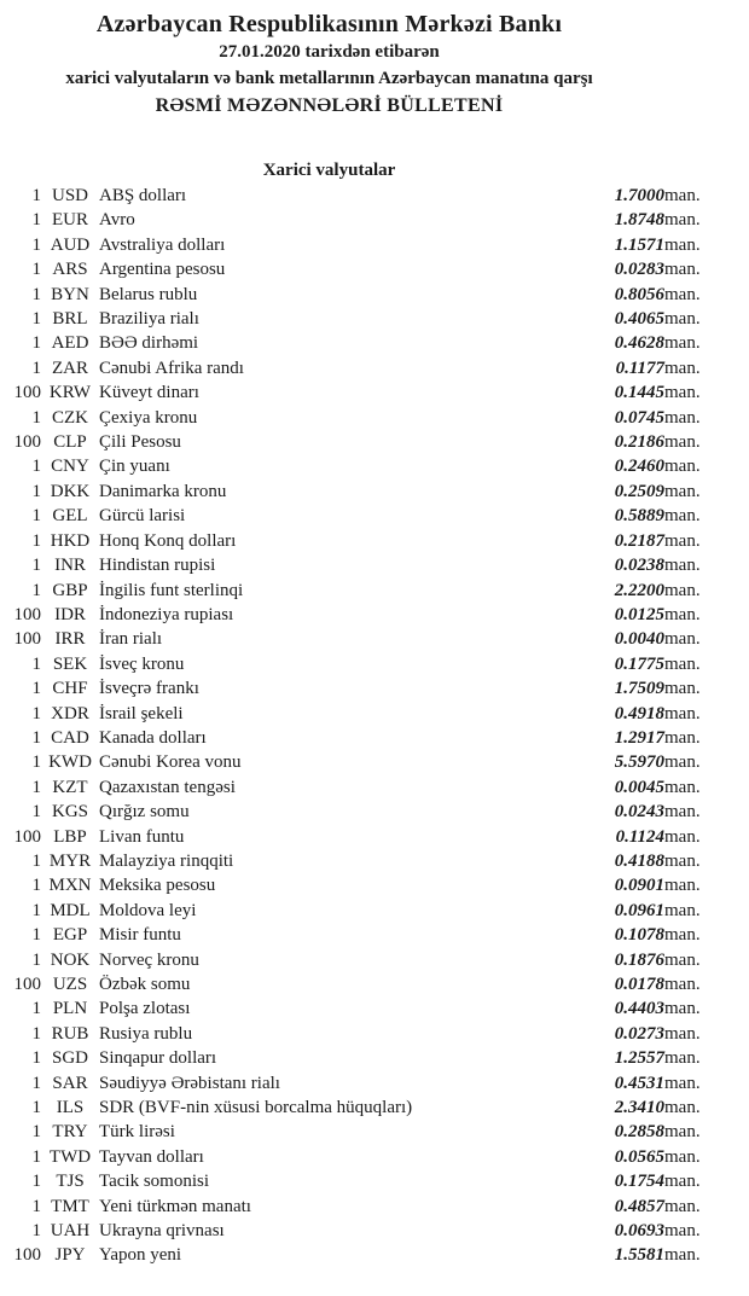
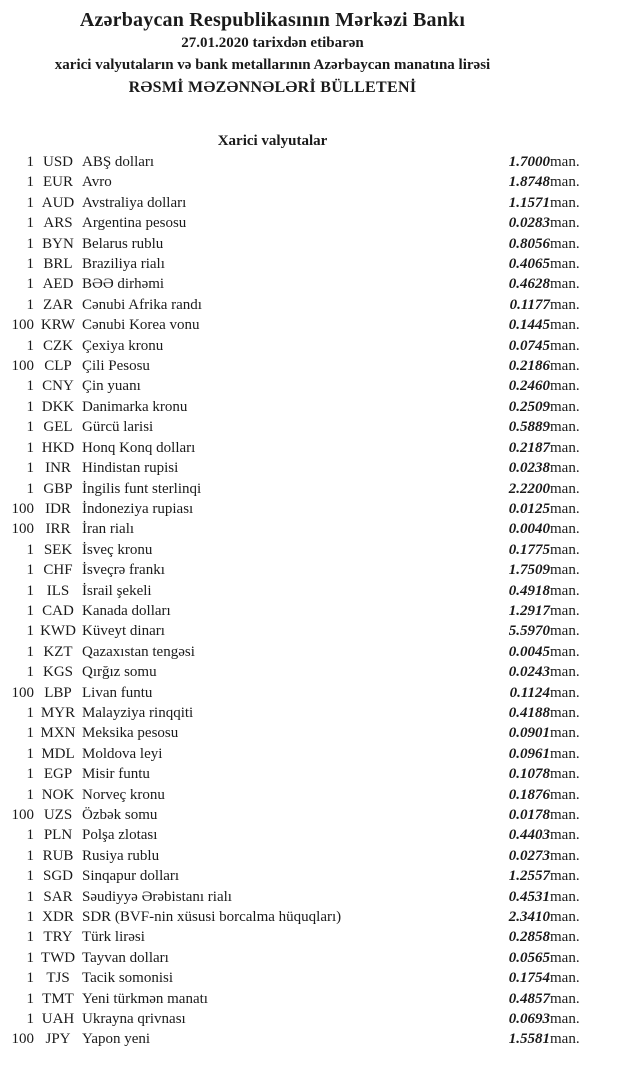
  Azərbaycan Respublikasının Mərkəzi Bankı
  27.01.2020 tarixdən etibarən
- xarici valyutaların və bank metallarının Azərbaycan manatına qarşı
+ xarici valyutaların və bank metallarının Azərbaycan manatına lirəsi
  RƏSMİ MƏZƏNNƏLƏRİ BÜLLETENİ
  Xarici valyutalar
  1	USD	ABŞ dolları	1.7000	man.
  1	EUR	Avro	1.8748	man.
  1	AUD	Avstraliya dolları	1.1571	man.
  1	ARS	Argentina pesosu	0.0283	man.
  1	BYN	Belarus rublu	0.8056	man.
  1	BRL	Braziliya rialı	0.4065	man.
  1	AED	BƏƏ dirhəmi	0.4628	man.
  1	ZAR	Cənubi Afrika randı	0.1177	man.
- 100	KRW	Küveyt dinarı	0.1445	man.
+ 100	KRW	Cənubi Korea vonu	0.1445	man.
  1	CZK	Çexiya kronu	0.0745	man.
  100	CLP	Çili Pesosu	0.2186	man.
  1	CNY	Çin yuanı	0.2460	man.
  1	DKK	Danimarka kronu	0.2509	man.
  1	GEL	Gürcü larisi	0.5889	man.
  1	HKD	Honq Konq dolları	0.2187	man.
  1	INR	Hindistan rupisi	0.0238	man.
  1	GBP	İngilis funt sterlinqi	2.2200	man.
  100	IDR	İndoneziya rupiası	0.0125	man.
  100	IRR	İran rialı	0.0040	man.
  1	SEK	İsveç kronu	0.1775	man.
  1	CHF	İsveçrə frankı	1.7509	man.
- 1	XDR	İsrail şekeli	0.4918	man.
+ 1	ILS	İsrail şekeli	0.4918	man.
  1	CAD	Kanada dolları	1.2917	man.
- 1	KWD	Cənubi Korea vonu	5.5970	man.
+ 1	KWD	Küveyt dinarı	5.5970	man.
  1	KZT	Qazaxıstan tengəsi	0.0045	man.
  1	KGS	Qırğız somu	0.0243	man.
  100	LBP	Livan funtu	0.1124	man.
  1	MYR	Malayziya rinqqiti	0.4188	man.
  1	MXN	Meksika pesosu	0.0901	man.
  1	MDL	Moldova leyi	0.0961	man.
  1	EGP	Misir funtu	0.1078	man.
  1	NOK	Norveç kronu	0.1876	man.
  100	UZS	Özbək somu	0.0178	man.
  1	PLN	Polşa zlotası	0.4403	man.
  1	RUB	Rusiya rublu	0.0273	man.
  1	SGD	Sinqapur dolları	1.2557	man.
  1	SAR	Səudiyyə Ərəbistanı rialı	0.4531	man.
- 1	ILS	SDR (BVF-nin xüsusi borcalma hüquqları)	2.3410	man.
+ 1	XDR	SDR (BVF-nin xüsusi borcalma hüquqları)	2.3410	man.
  1	TRY	Türk lirəsi	0.2858	man.
  1	TWD	Tayvan dolları	0.0565	man.
  1	TJS	Tacik somonisi	0.1754	man.
  1	TMT	Yeni türkmən manatı	0.4857	man.
  1	UAH	Ukrayna qrivnası	0.0693	man.
  100	JPY	Yapon yeni	1.5581	man.
